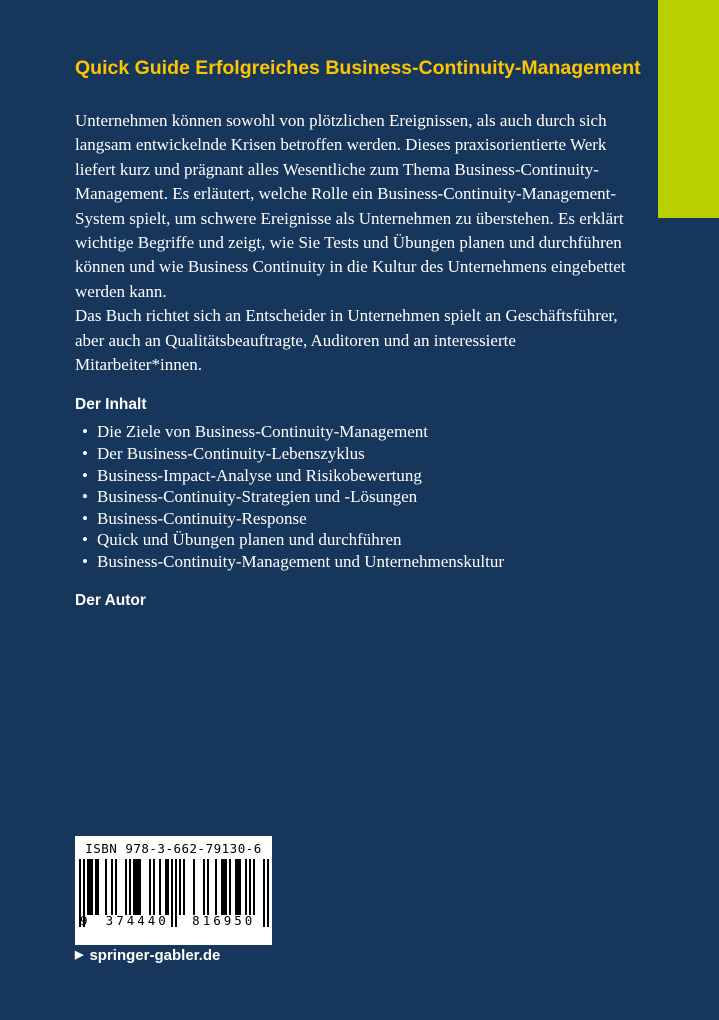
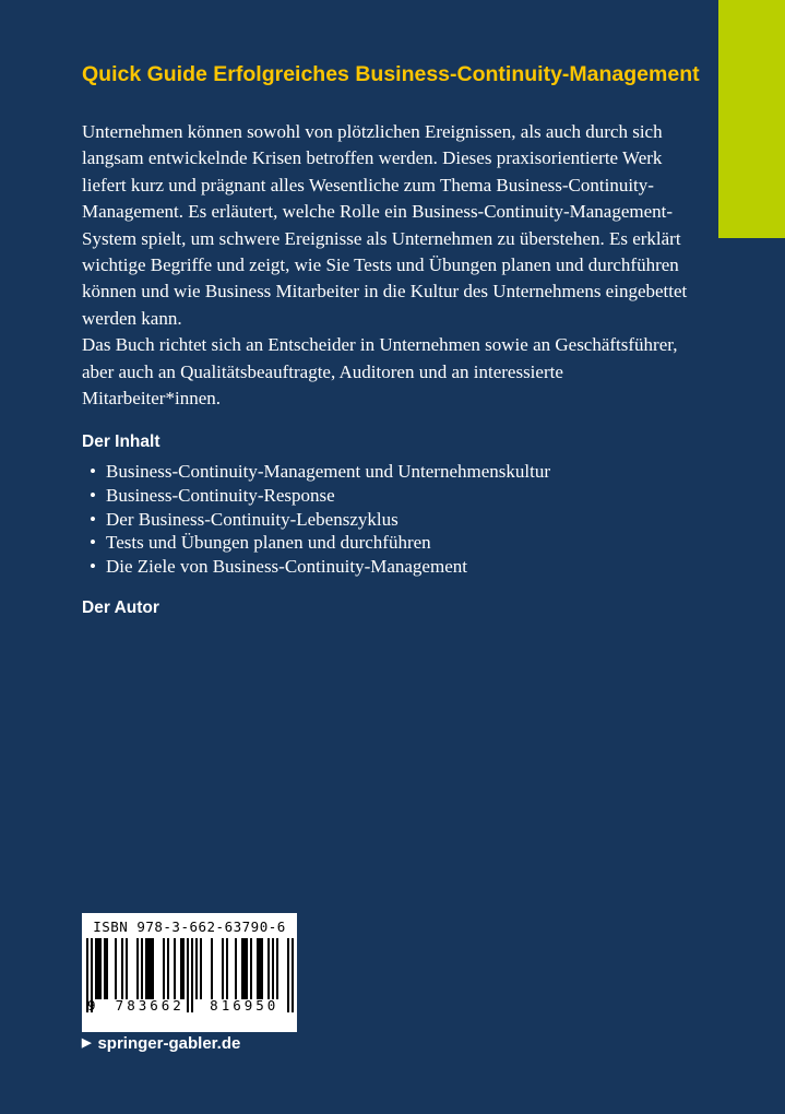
  Quick Guide Erfolgreiches Business-Continuity-Management
- Unternehmen können sowohl von plötzlichen Ereignissen, als auch durch sich langsam entwickelnde Krisen betroffen werden. Dieses praxisorientierte Werk liefert kurz und prägnant alles Wesentliche zum Thema Business-Continuity-Management. Es erläutert, welche Rolle ein Business-Continuity-Management-System spielt, um schwere Ereignisse als Unternehmen zu überstehen. Es erklärt wichtige Begriffe und zeigt, wie Sie Tests und Übungen planen und durchführen können und wie Business Continuity in die Kultur des Unternehmens eingebettet werden kann.
+ Unternehmen können sowohl von plötzlichen Ereignissen, als auch durch sich langsam entwickelnde Krisen betroffen werden. Dieses praxisorientierte Werk liefert kurz und prägnant alles Wesentliche zum Thema Business-Continuity-Management. Es erläutert, welche Rolle ein Business-Continuity-Management-System spielt, um schwere Ereignisse als Unternehmen zu überstehen. Es erklärt wichtige Begriffe und zeigt, wie Sie Tests und Übungen planen und durchführen können und wie Business Mitarbeiter in die Kultur des Unternehmens eingebettet werden kann.
- Das Buch richtet sich an Entscheider in Unternehmen spielt an Geschäftsführer, aber auch an Qualitätsbeauftragte, Auditoren und an interessierte Mitarbeiter*innen.
+ Das Buch richtet sich an Entscheider in Unternehmen sowie an Geschäftsführer, aber auch an Qualitätsbeauftragte, Auditoren und an interessierte Mitarbeiter*innen.
  Der Inhalt
- Die Ziele von Business-Continuity-Management
+ Business-Continuity-Management und Unternehmenskultur
- Der Business-Continuity-Lebenszyklus
+ Business-Continuity-Response
- Business-Impact-Analyse und Risikobewertung
- Business-Continuity-Strategien und -Lösungen
- Business-Continuity-Response
+ Der Business-Continuity-Lebenszyklus
- Quick und Übungen planen und durchführen
+ Tests und Übungen planen und durchführen
- Business-Continuity-Management und Unternehmenskultur
+ Die Ziele von Business-Continuity-Management
  Der Autor
- ISBN 978-3-662-79130-6
+ ISBN 978-3-662-63790-6
  9
- 374440
+ 783662
  816950
  ▶
  springer-gabler.de
